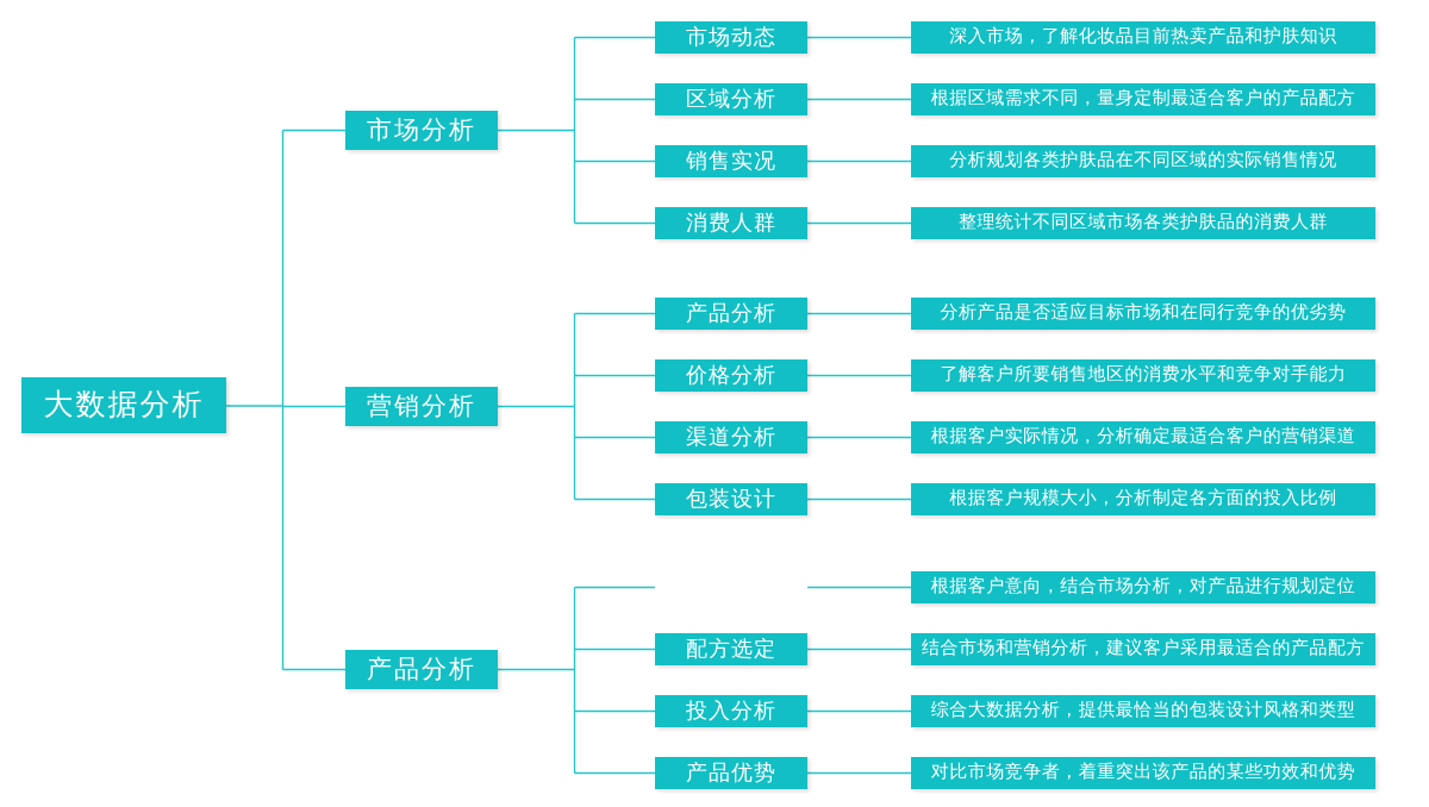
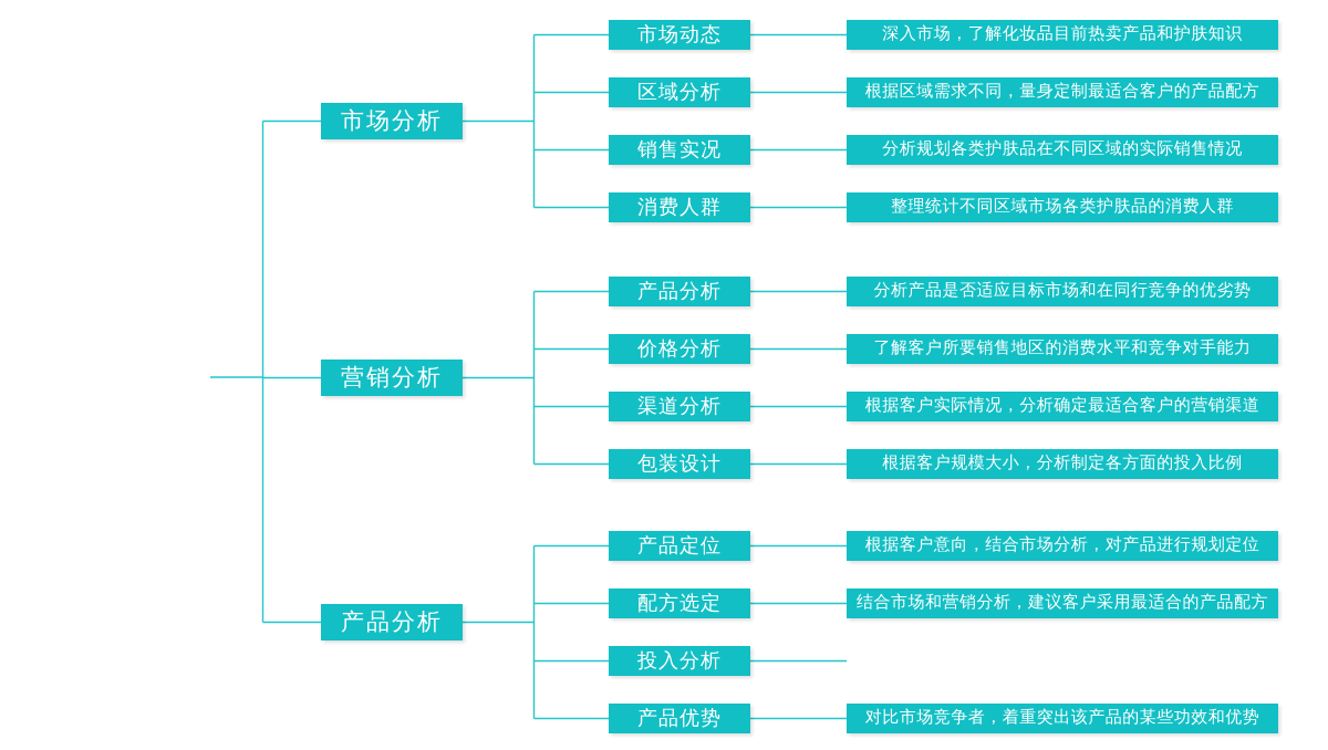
- 大数据分析
  市场分析
  营销分析
  产品分析
  市场动态
  深入市场，了解化妆品目前热卖产品和护肤知识
  区域分析
  根据区域需求不同，量身定制最适合客户的产品配方
  销售实况
  分析规划各类护肤品在不同区域的实际销售情况
  消费人群
  整理统计不同区域市场各类护肤品的消费人群
  产品分析
  分析产品是否适应目标市场和在同行竞争的优劣势
  价格分析
  了解客户所要销售地区的消费水平和竞争对手能力
  渠道分析
  根据客户实际情况，分析确定最适合客户的营销渠道
  包装设计
  根据客户规模大小，分析制定各方面的投入比例
+ 产品定位
  根据客户意向，结合市场分析，对产品进行规划定位
  配方选定
  结合市场和营销分析，建议客户采用最适合的产品配方
  投入分析
- 综合大数据分析，提供最恰当的包装设计风格和类型
  产品优势
  对比市场竞争者，着重突出该产品的某些功效和优势
